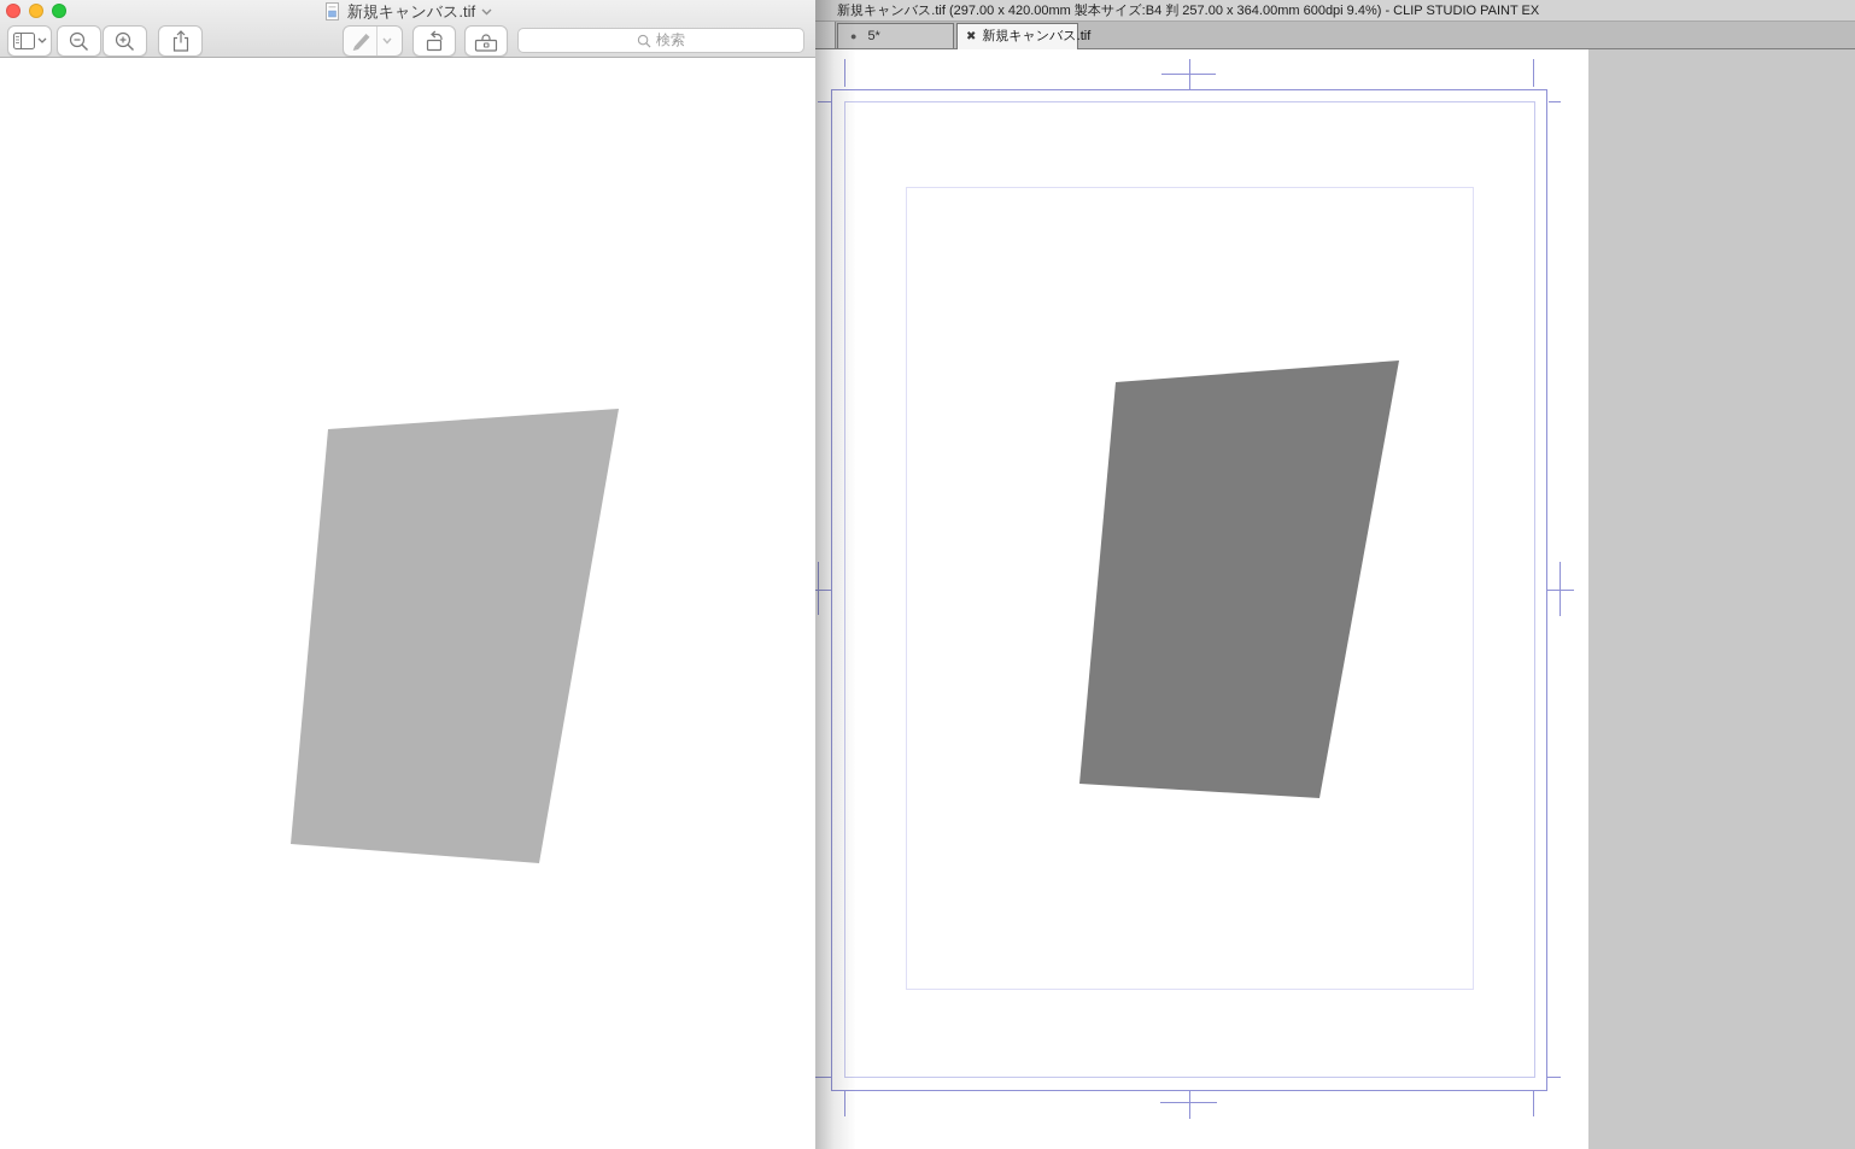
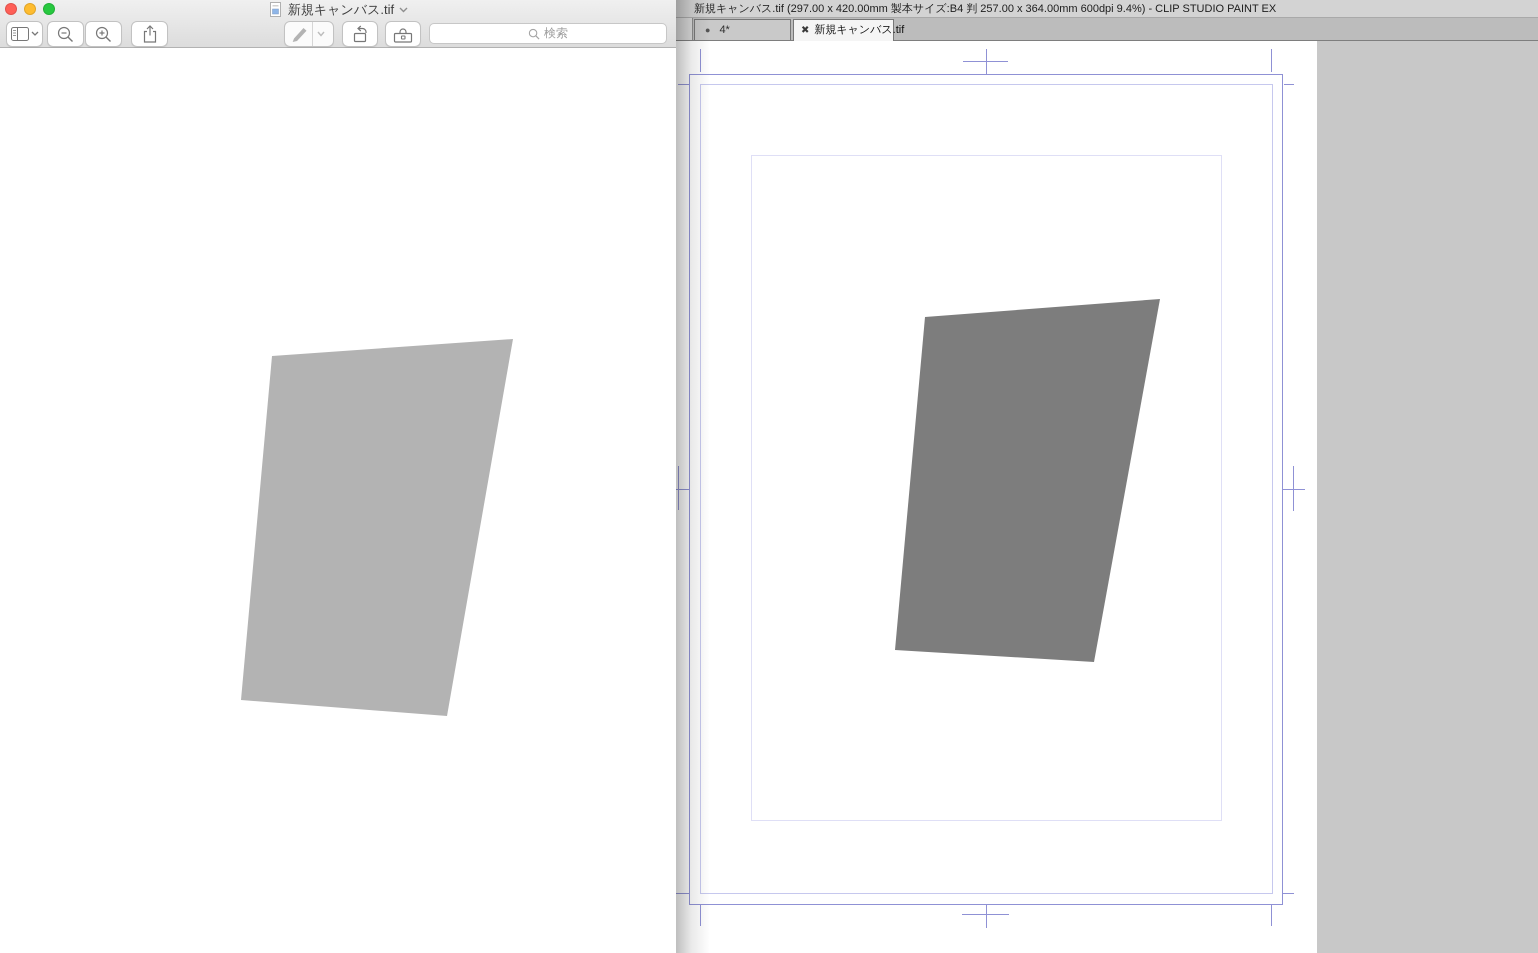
  新規キャンバス.tif
  検索
  規キャンバス.tif (297.00 x 420.00mm 製本サイズ:B4 判 257.00 x 364.00mm 600dpi 9.4%) - CLIP STUDIO PAINT EX
- 5*
+ 4*
  ✖
  新規キャンバス.tif
